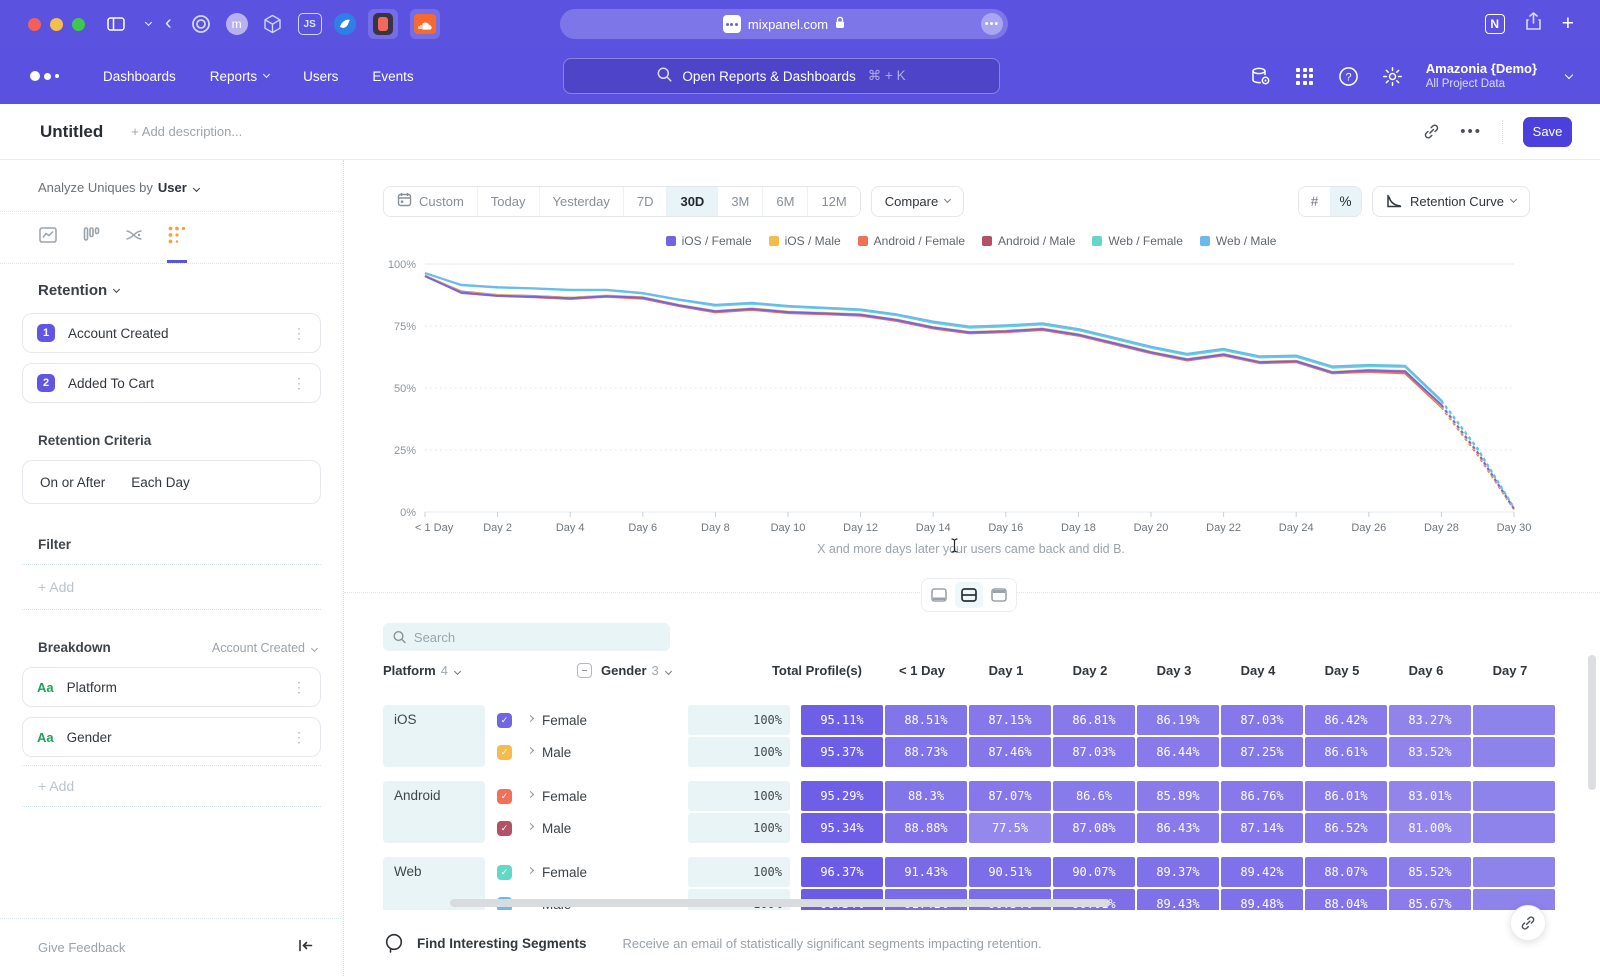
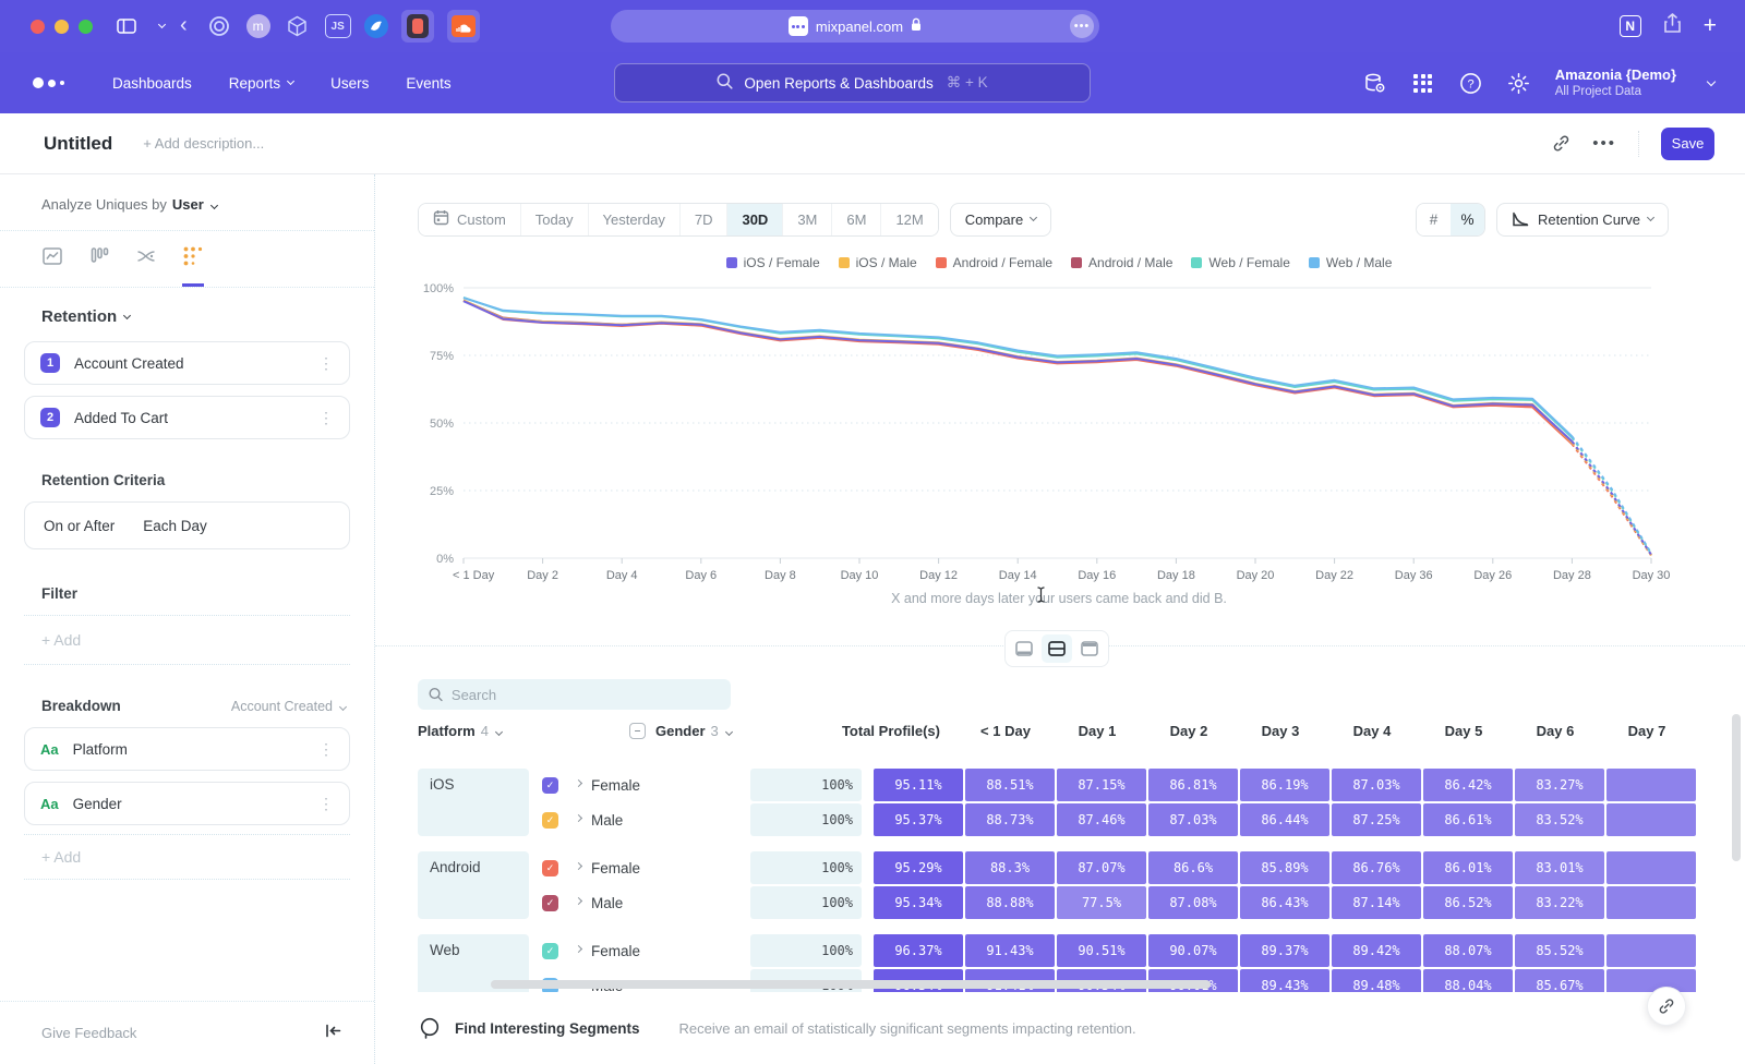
  ‹
  m
  JS
  mixpanel.com
  •••
  N
  +
  Dashboards
  Reports
  Users
  Events
  Open Reports & Dashboards
  ⌘ + K
  ?
  Amazonia {Demo}
  All Project Data
  Untitled
  + Add description...
  •••
  Save
  Analyze Uniques by User
  Retention
  1
  Account Created
  ⋮
  2
  Added To Cart
  ⋮
  Retention Criteria
  On or After
  Each Day
  Filter
  + Add
  Breakdown
  Account Created
  Aa
  Platform
  ⋮
  Aa
  Gender
  ⋮
  + Add
  Give Feedback
  Custom
  Today
  Yesterday
  7D
  30D
  3M
  6M
  12M
  Compare
  #
  %
  Retention Curve
  iOS / Female
  iOS / Male
  Android / Female
  Android / Male
  Web / Female
  Web / Male
  0%
  25%
  50%
  75%
  100%
  < 1 Day
  Day 2
  Day 4
  Day 6
  Day 8
  Day 10
  Day 12
  Day 14
  Day 16
  Day 18
  Day 20
  Day 22
- Day 24
+ Day 36
  Day 26
  Day 28
  Day 30
  X and more days later your users came back and did B.
  Search
  Platform 4
  –
  Gender 3
  Total Profile(s)
  < 1 Day
  Day 1
  Day 2
  Day 3
  Day 4
  Day 5
  Day 6
  Day 7
  iOS
  ✓
  Female
  100%
  95.11%
  88.51%
  87.15%
  86.81%
  86.19%
  87.03%
  86.42%
  83.27%
  ✓
  Male
  100%
  95.37%
  88.73%
  87.46%
  87.03%
  86.44%
  87.25%
  86.61%
  83.52%
  Android
  ✓
  Female
  100%
  95.29%
  88.3%
  87.07%
  86.6%
  85.89%
  86.76%
  86.01%
  83.01%
  ✓
  Male
  100%
  95.34%
  88.88%
  77.5%
  87.08%
  86.43%
  87.14%
  86.52%
- 81.00%
+ 83.22%
  Web
  ✓
  Female
  100%
  96.37%
  91.43%
  90.51%
  90.07%
  89.37%
  89.42%
  88.07%
  85.52%
  89.43%
  89.48%
  88.04%
  85.67%
  Find Interesting Segments
  Receive an email of statistically significant segments impacting retention.
